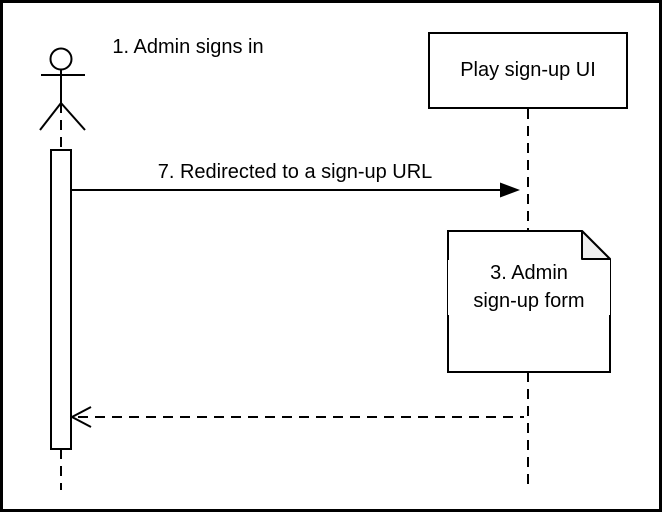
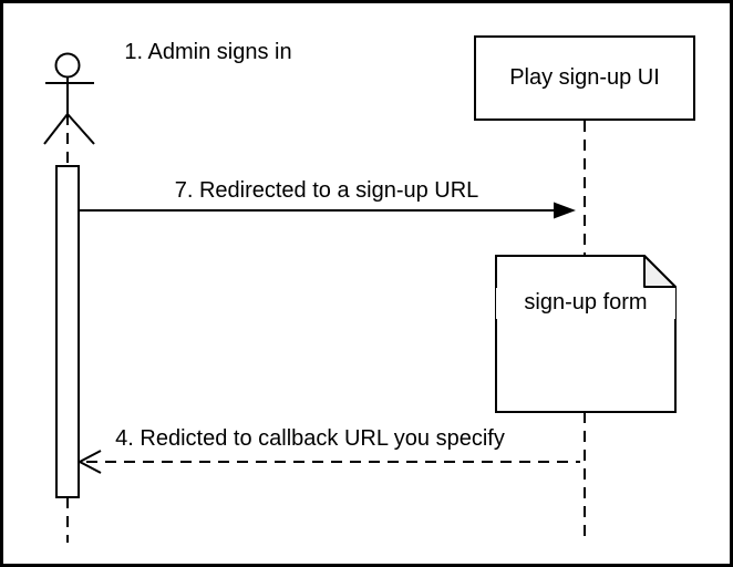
  1. Admin signs in
  Play sign-up UI
  7. Redirected to a sign-up URL
- 3. Admin
  sign-up form
+ 4. Redicted to callback URL you specify
